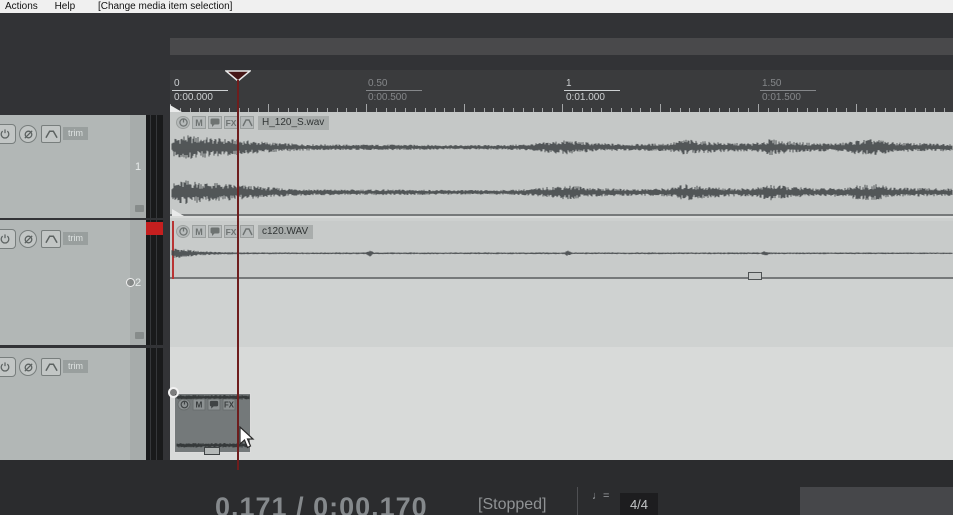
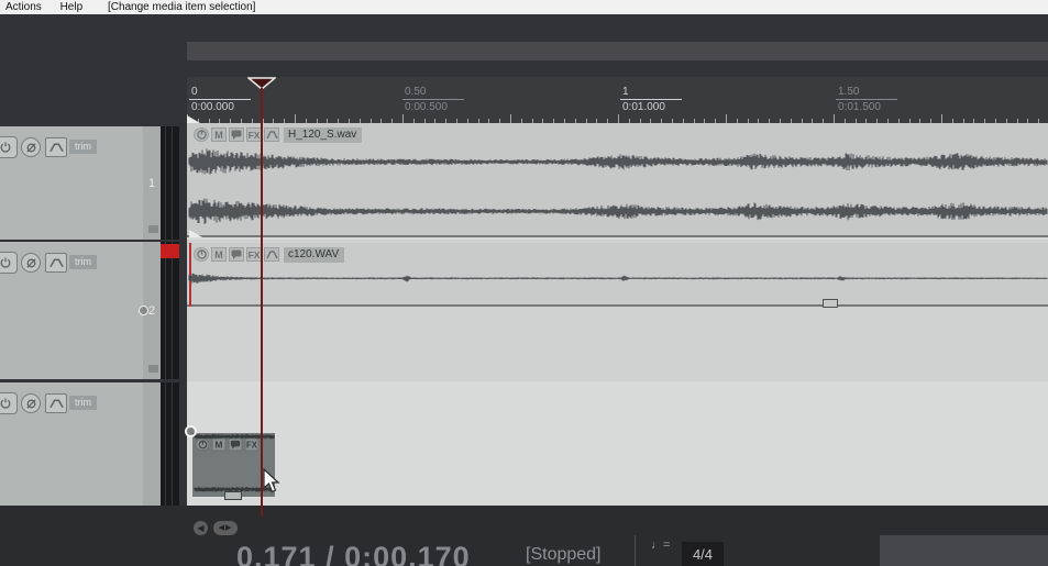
  Actions Help [Change media item selection]
  0
  0:00.000
  0.50
  0:00.500
  1
  0:01.000
  1.50
  0:01.500
  M
  FX
  H_120_S.wav
  M
  FX
  c120.WAV
  M
  FX
  trim
  1
  trim
  2
  trim
+ ◀
  0.171 / 0:00.170
  [Stopped]
  ♩=
  4/4
